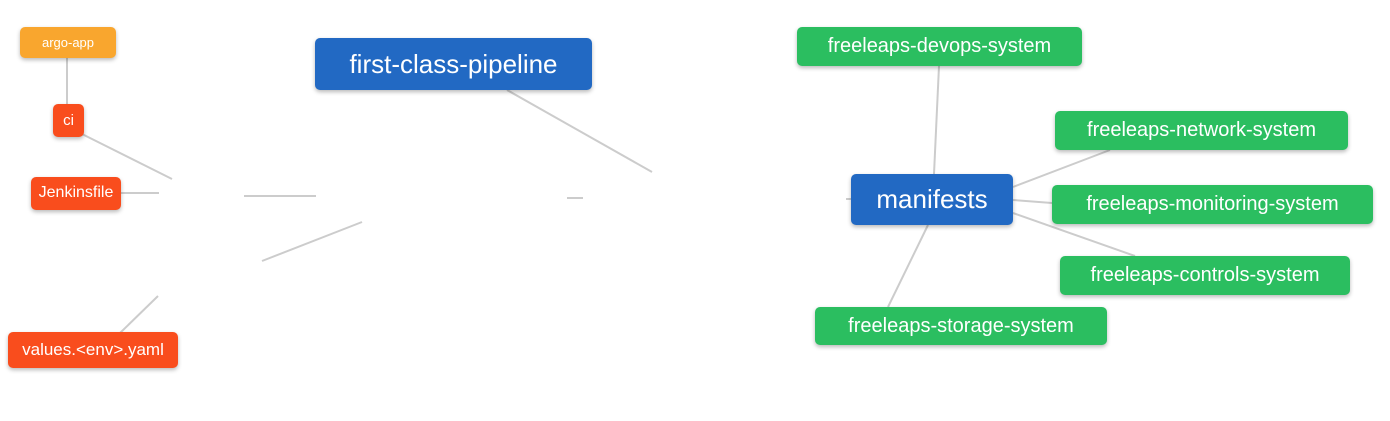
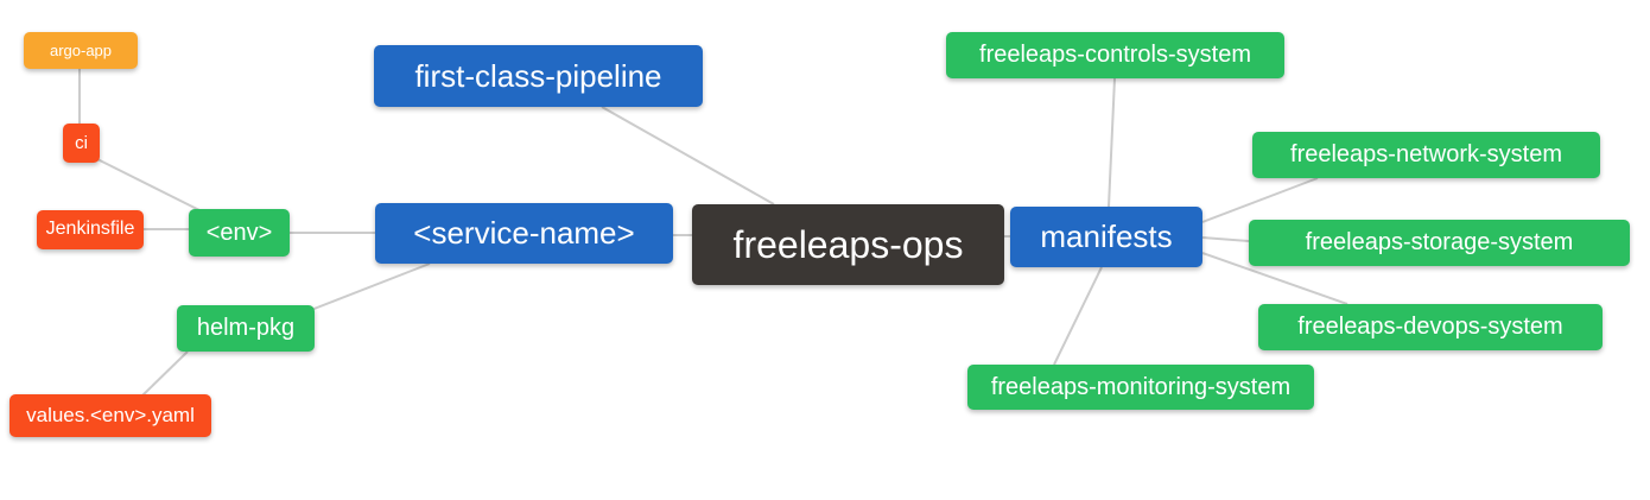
+ freeleaps-ops
  first-class-pipeline
+ <service-name>
  manifests
+ <env>
+ helm-pkg
- freeleaps-devops-system
+ freeleaps-controls-system
  freeleaps-network-system
- freeleaps-monitoring-system
+ freeleaps-storage-system
- freeleaps-controls-system
+ freeleaps-devops-system
- freeleaps-storage-system
+ freeleaps-monitoring-system
  ci
  Jenkinsfile
  values.<env>.yaml
  argo-app
